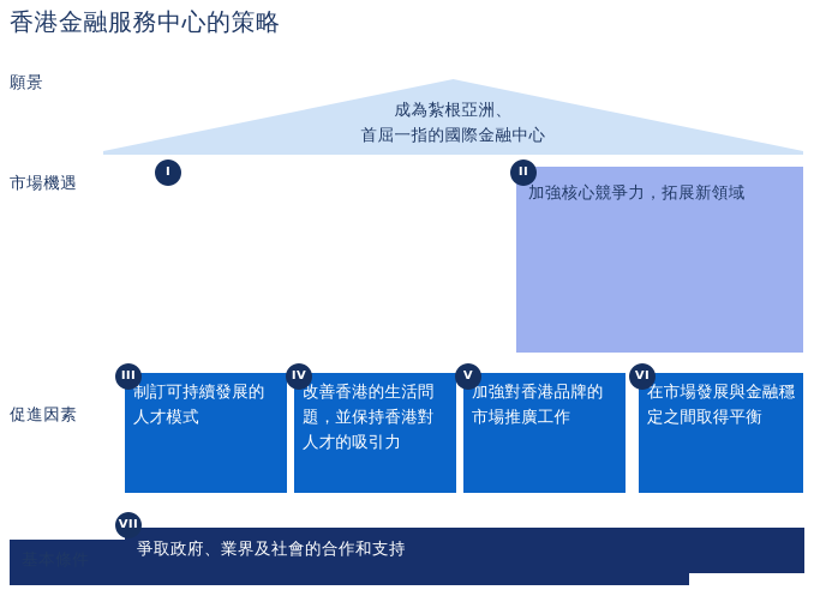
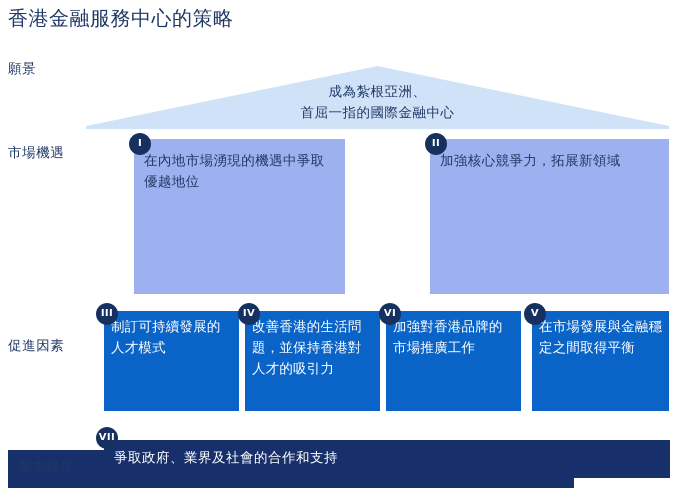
  香港金融服務中心的策略
  願景
  市場機遇
  促進因素
  成為紮根亞洲、
  首屈一指的國際金融中心
  I
+ 在內地市場湧現的機遇中爭取優越地位
  II
  加強核心競爭力，拓展新領域
  III
  制訂可持續發展的人才模式
  IV
  改善香港的生活問題，並保持香港對人才的吸引力
- V
+ VI
  加強對香港品牌的市場推廣工作
- VI
+ V
  在市場發展與金融穩定之間取得平衡
  VII
  爭取政府、業界及社會的合作和支持
